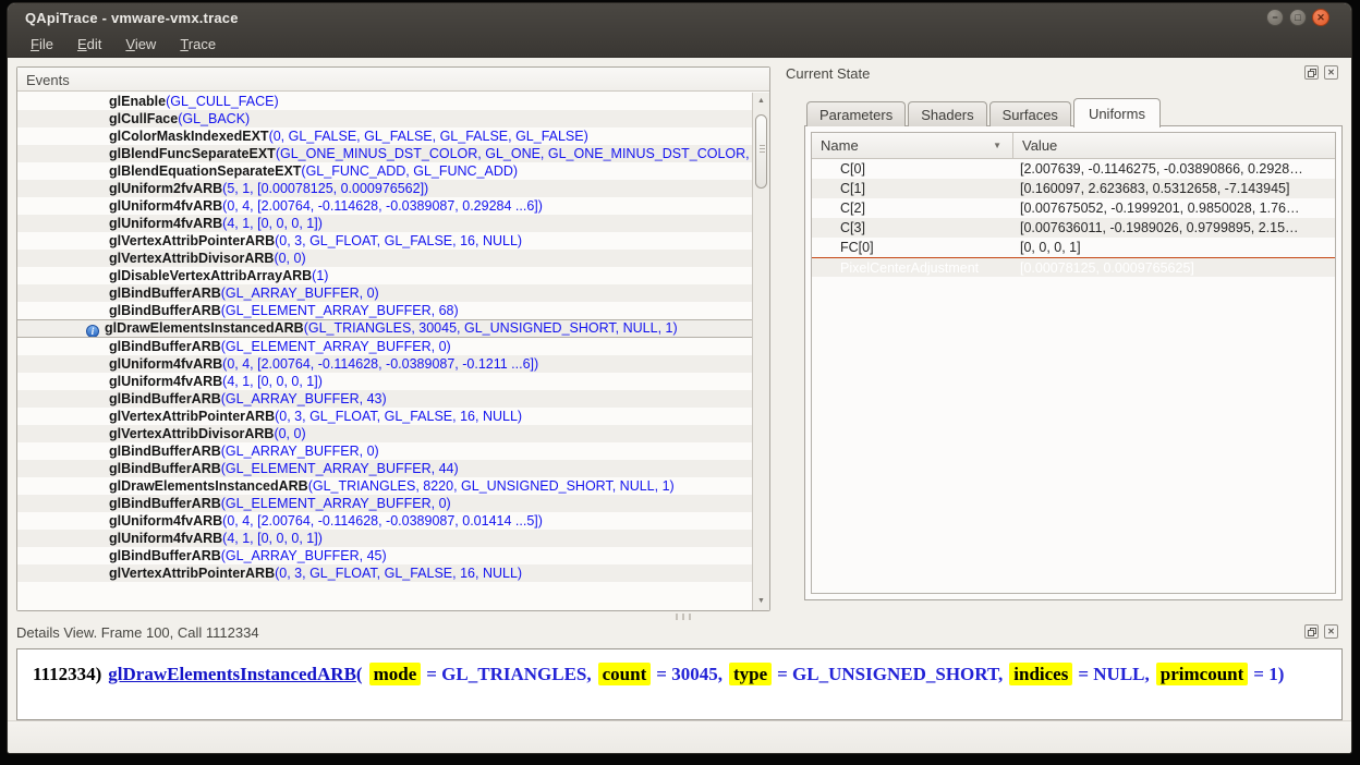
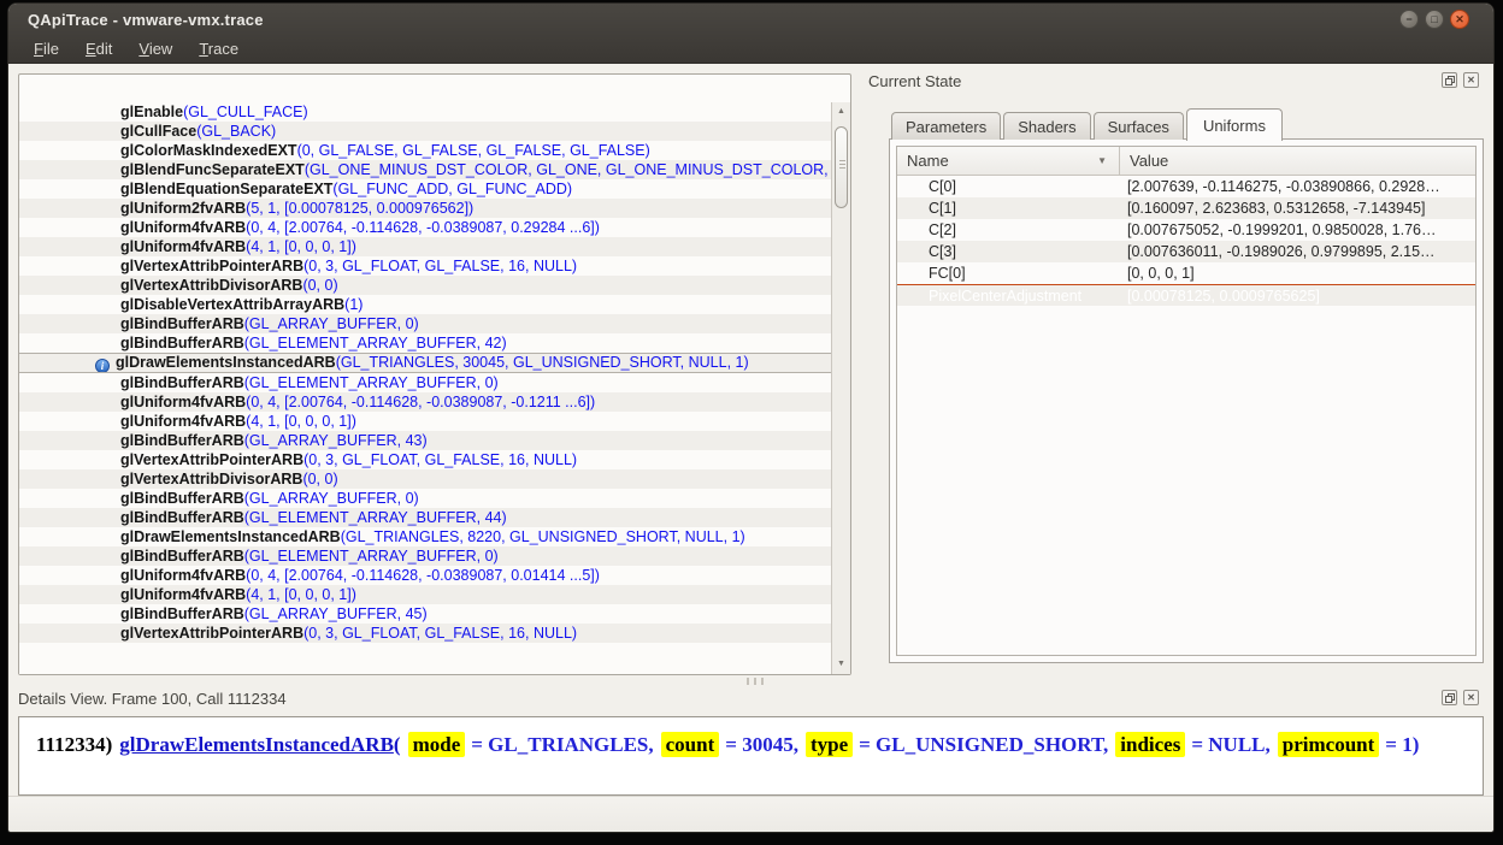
  QApiTrace - vmware-vmx.trace
  −
  □
  ✕
  File
  Edit
  View
  Trace
- Events
  glEnable(GL_CULL_FACE)
  glCullFace(GL_BACK)
  glColorMaskIndexedEXT(0, GL_FALSE, GL_FALSE, GL_FALSE, GL_FALSE)
  glBlendFuncSeparateEXT(GL_ONE_MINUS_DST_COLOR, GL_ONE, GL_ONE_MINUS_DST_COLOR,
  glBlendEquationSeparateEXT(GL_FUNC_ADD, GL_FUNC_ADD)
  glUniform2fvARB(5, 1, [0.00078125, 0.000976562])
  glUniform4fvARB(0, 4, [2.00764, -0.114628, -0.0389087, 0.29284 ...6])
  glUniform4fvARB(4, 1, [0, 0, 0, 1])
  glVertexAttribPointerARB(0, 3, GL_FLOAT, GL_FALSE, 16, NULL)
  glVertexAttribDivisorARB(0, 0)
  glDisableVertexAttribArrayARB(1)
  glBindBufferARB(GL_ARRAY_BUFFER, 0)
- glBindBufferARB(GL_ELEMENT_ARRAY_BUFFER, 68)
+ glBindBufferARB(GL_ELEMENT_ARRAY_BUFFER, 42)
  glDrawElementsInstancedARB(GL_TRIANGLES, 30045, GL_UNSIGNED_SHORT, NULL, 1)
  glBindBufferARB(GL_ELEMENT_ARRAY_BUFFER, 0)
  glUniform4fvARB(0, 4, [2.00764, -0.114628, -0.0389087, -0.1211 ...6])
  glUniform4fvARB(4, 1, [0, 0, 0, 1])
  glBindBufferARB(GL_ARRAY_BUFFER, 43)
  glVertexAttribPointerARB(0, 3, GL_FLOAT, GL_FALSE, 16, NULL)
  glVertexAttribDivisorARB(0, 0)
  glBindBufferARB(GL_ARRAY_BUFFER, 0)
  glBindBufferARB(GL_ELEMENT_ARRAY_BUFFER, 44)
  glDrawElementsInstancedARB(GL_TRIANGLES, 8220, GL_UNSIGNED_SHORT, NULL, 1)
  glBindBufferARB(GL_ELEMENT_ARRAY_BUFFER, 0)
  glUniform4fvARB(0, 4, [2.00764, -0.114628, -0.0389087, 0.01414 ...5])
  glUniform4fvARB(4, 1, [0, 0, 0, 1])
  glBindBufferARB(GL_ARRAY_BUFFER, 45)
  glVertexAttribPointerARB(0, 3, GL_FLOAT, GL_FALSE, 16, NULL)
  Current State
  ✕
  Parameters
  Shaders
  Surfaces
  Uniforms
  Name
  ▼
  Value
  C[0]
  [2.007639, -0.1146275, -0.03890866, 0.2928…
  C[1]
  [0.160097, 2.623683, 0.5312658, -7.143945]
  C[2]
  [0.007675052, -0.1999201, 0.9850028, 1.76…
  C[3]
  [0.007636011, -0.1989026, 0.9799895, 2.15…
  FC[0]
  [0, 0, 0, 1]
  Details View. Frame 100, Call 1112334
  ✕
  1112334) glDrawElementsInstancedARB( mode = GL_TRIANGLES, count = 30045, type = GL_UNSIGNED_SHORT, indices = NULL, primcount = 1)
